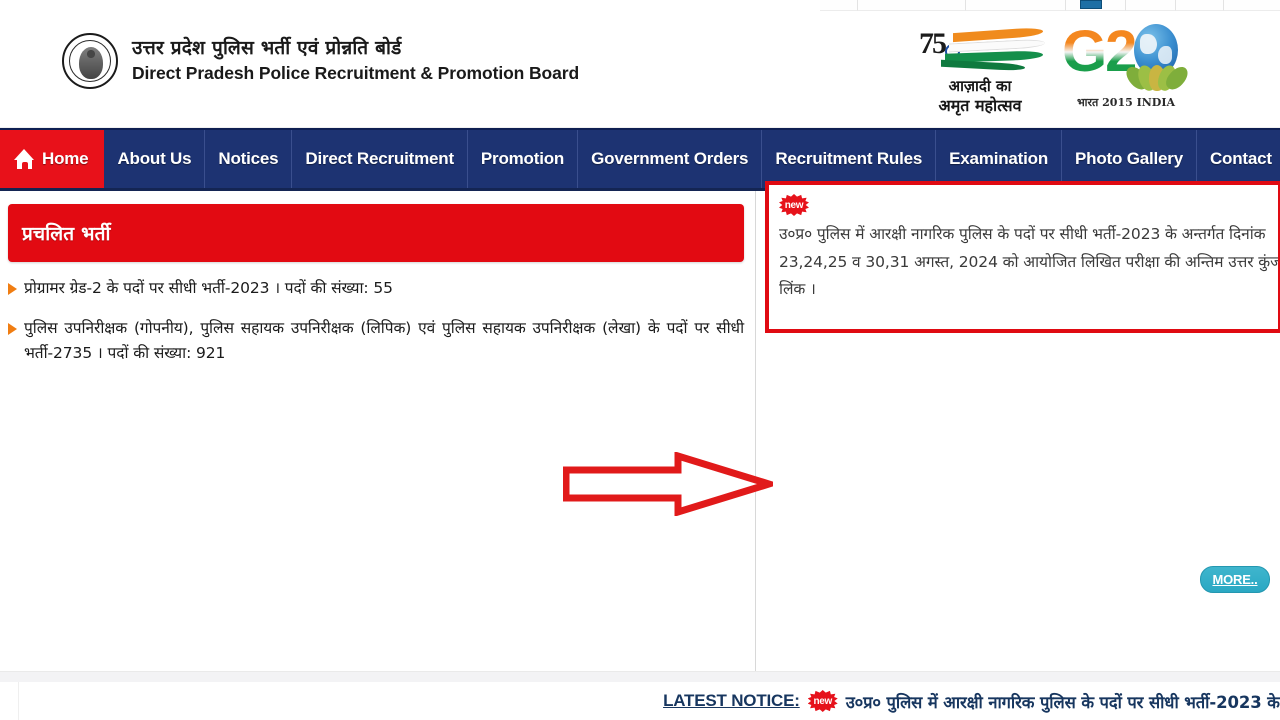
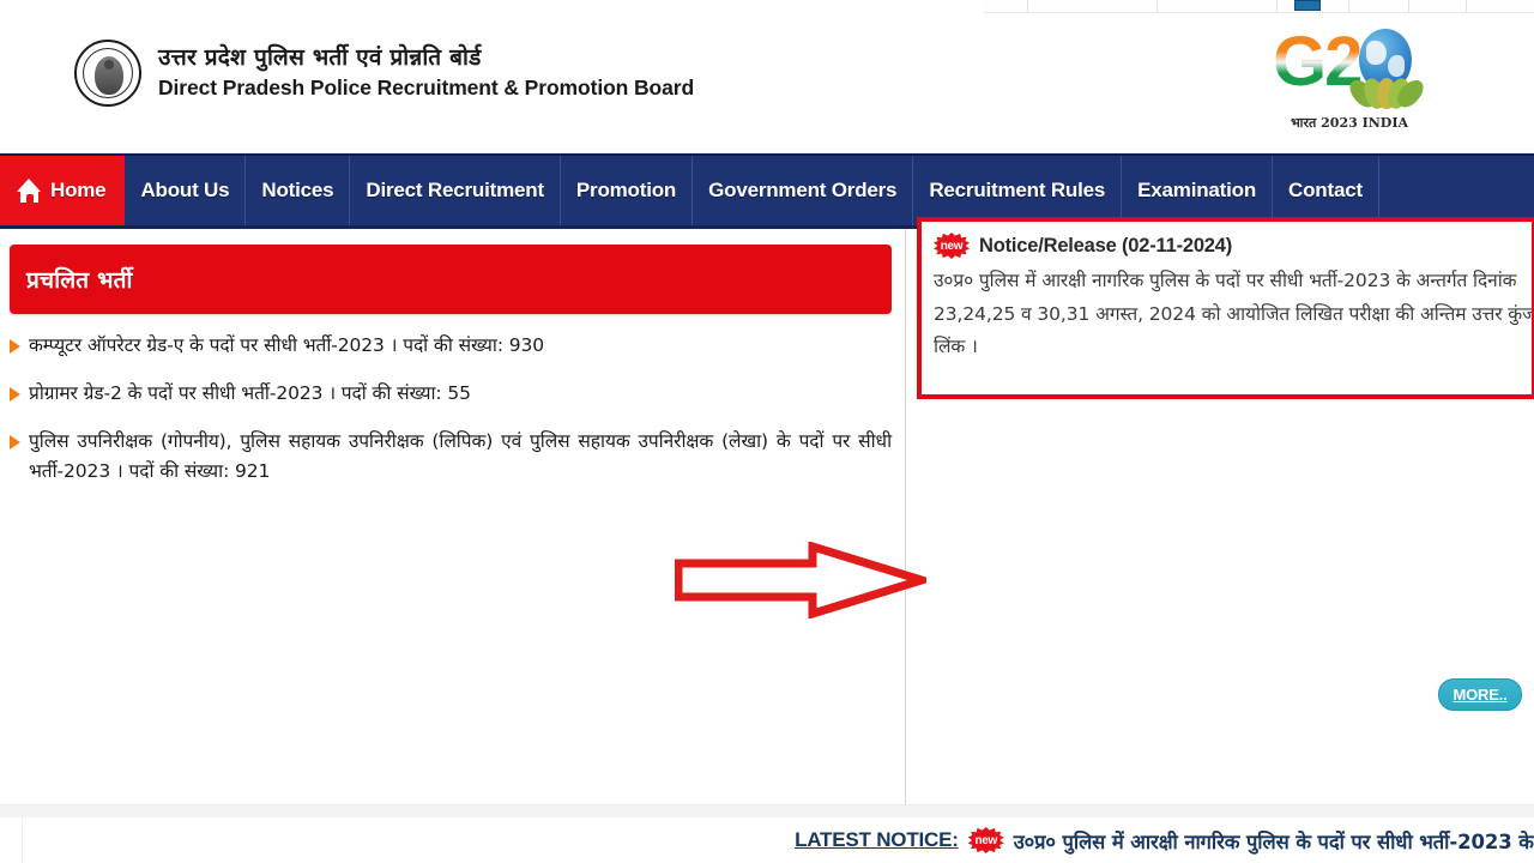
  उत्तर प्रदेश पुलिस भर्ती एवं प्रोन्नति बोर्ड
  Direct Pradesh Police Recruitment & Promotion Board
- 75
- आज़ादी का
- अमृत महोत्सव
  G2
- भारत 2015 INDIA
+ भारत 2023 INDIA
  Home
  About Us
  Notices
  Direct Recruitment
  Promotion
  Government Orders
  Recruitment Rules
  Examination
- Photo Gallery
  Contact
  प्रचलित भर्ती
+ कम्प्यूटर ऑपरेटर ग्रेड-ए के पदों पर सीधी भर्ती-2023 । पदों की संख्या: 930
  प्रोग्रामर ग्रेड-2 के पदों पर सीधी भर्ती-2023 । पदों की संख्या: 55
- पुलिस उपनिरीक्षक (गोपनीय), पुलिस सहायक उपनिरीक्षक (लिपिक) एवं पुलिस सहायक उपनिरीक्षक (लेखा) के पदों पर सीधी भर्ती-2735 । पदों की संख्या: 921
+ पुलिस उपनिरीक्षक (गोपनीय), पुलिस सहायक उपनिरीक्षक (लिपिक) एवं पुलिस सहायक उपनिरीक्षक (लेखा) के पदों पर सीधी भर्ती-2023 । पदों की संख्या: 921
  new
+ Notice/Release (02-11-2024)
  उ०प्र० पुलिस में आरक्षी नागरिक पुलिस के पदों पर सीधी भर्ती-2023 के अन्तर्गत दिनांक
  23,24,25 व 30,31 अगस्त, 2024 को आयोजित लिखित परीक्षा की अन्तिम उत्तर कुंजी
  लिंक ।
  MORE..
  LATEST NOTICE:
  new
  उ०प्र० पुलिस में आरक्षी नागरिक पुलिस के पदों पर सीधी भर्ती-2023 के
